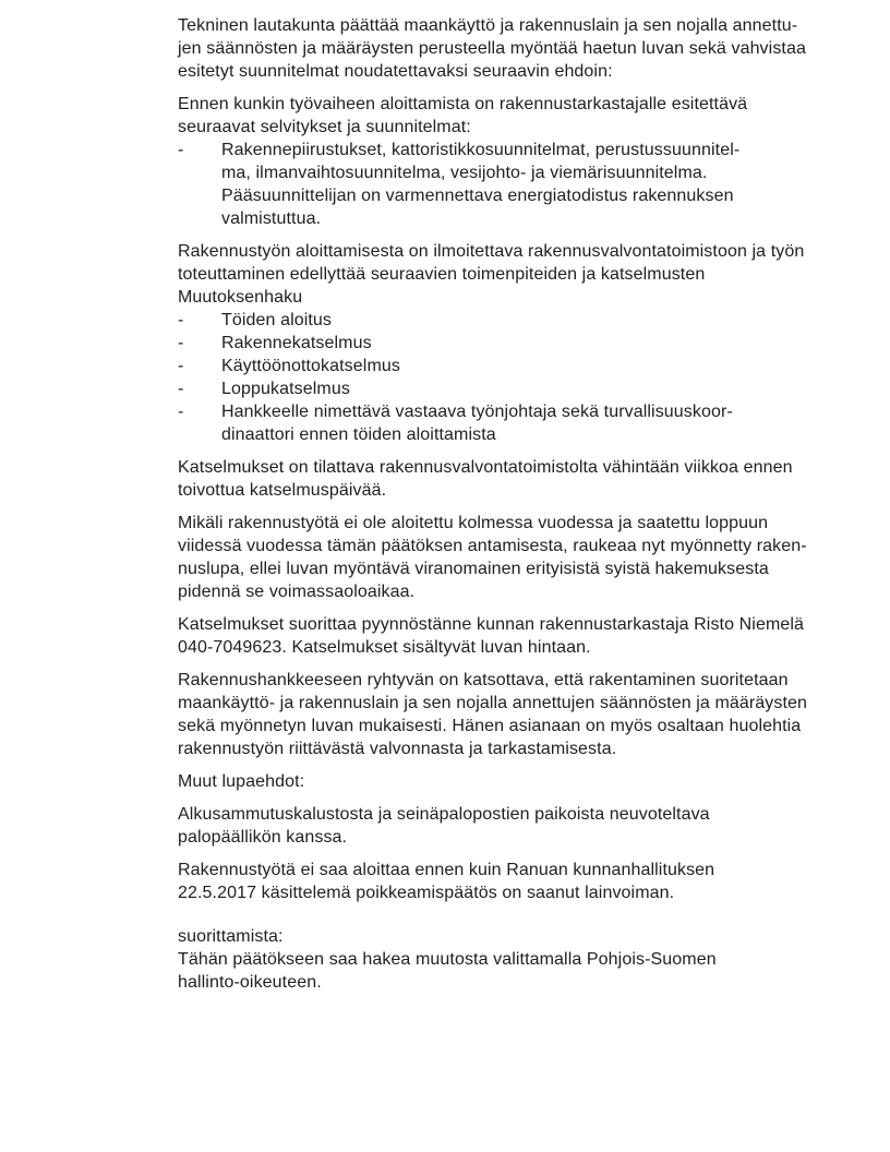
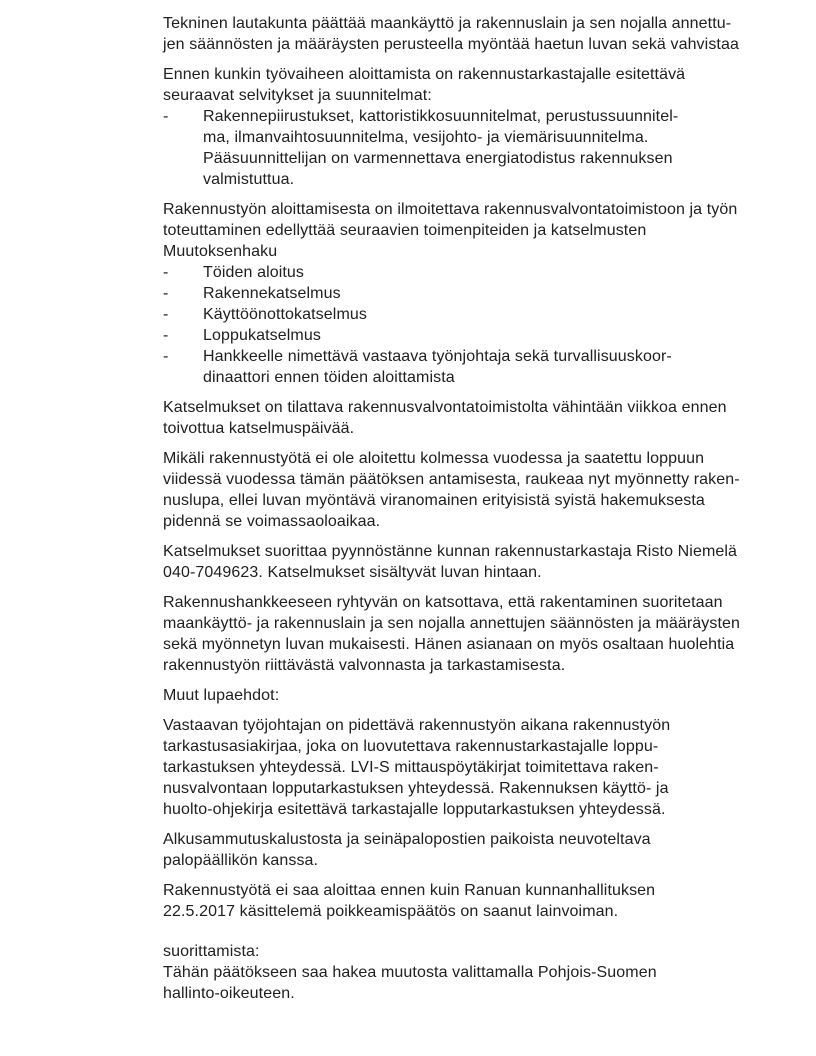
  Tekninen lautakunta päättää maankäyttö ja rakennuslain ja sen nojalla annettu-
  jen säännösten ja määräysten perusteella myöntää haetun luvan sekä vahvistaa
- esitetyt suunnitelmat noudatettavaksi seuraavin ehdoin:
  Ennen kunkin työvaiheen aloittamista on rakennustarkastajalle esitettävä
  seuraavat selvitykset ja suunnitelmat:
  -
  Rakennepiirustukset, kattoristikkosuunnitelmat, perustussuunnitel-
  ma, ilmanvaihtosuunnitelma, vesijohto- ja viemärisuunnitelma.
  Pääsuunnittelijan on varmennettava energiatodistus rakennuksen
  valmistuttua.
  Rakennustyön aloittamisesta on ilmoitettava rakennusvalvontatoimistoon ja työn
  toteuttaminen edellyttää seuraavien toimenpiteiden ja katselmusten
  Muutoksenhaku
  -
  Töiden aloitus
  -
  Rakennekatselmus
  -
  Käyttöönottokatselmus
  -
  Loppukatselmus
  -
  Hankkeelle nimettävä vastaava työnjohtaja sekä turvallisuuskoor-
  dinaattori ennen töiden aloittamista
  Katselmukset on tilattava rakennusvalvontatoimistolta vähintään viikkoa ennen
  toivottua katselmuspäivää.
  Mikäli rakennustyötä ei ole aloitettu kolmessa vuodessa ja saatettu loppuun
  viidessä vuodessa tämän päätöksen antamisesta, raukeaa nyt myönnetty raken-
  nuslupa, ellei luvan myöntävä viranomainen erityisistä syistä hakemuksesta
  pidennä se voimassaoloaikaa.
  Katselmukset suorittaa pyynnöstänne kunnan rakennustarkastaja Risto Niemelä
  040-7049623. Katselmukset sisältyvät luvan hintaan.
  Rakennushankkeeseen ryhtyvän on katsottava, että rakentaminen suoritetaan
  maankäyttö- ja rakennuslain ja sen nojalla annettujen säännösten ja määräysten
  sekä myönnetyn luvan mukaisesti. Hänen asianaan on myös osaltaan huolehtia
  rakennustyön riittävästä valvonnasta ja tarkastamisesta.
  Muut lupaehdot:
+ Vastaavan työjohtajan on pidettävä rakennustyön aikana rakennustyön
+ tarkastusasiakirjaa, joka on luovutettava rakennustarkastajalle loppu-
+ tarkastuksen yhteydessä. LVI-S mittauspöytäkirjat toimitettava raken-
+ nusvalvontaan lopputarkastuksen yhteydessä. Rakennuksen käyttö- ja
+ huolto-ohjekirja esitettävä tarkastajalle lopputarkastuksen yhteydessä.
  Alkusammutuskalustosta ja seinäpalopostien paikoista neuvoteltava
  palopäällikön kanssa.
  Rakennustyötä ei saa aloittaa ennen kuin Ranuan kunnanhallituksen
  22.5.2017 käsittelemä poikkeamispäätös on saanut lainvoiman.
  suorittamista:
  Tähän päätökseen saa hakea muutosta valittamalla Pohjois-Suomen
  hallinto-oikeuteen.
